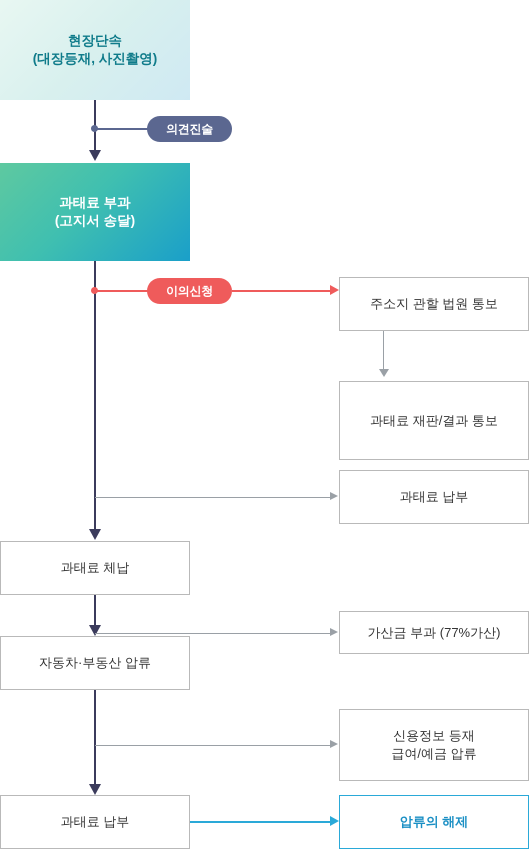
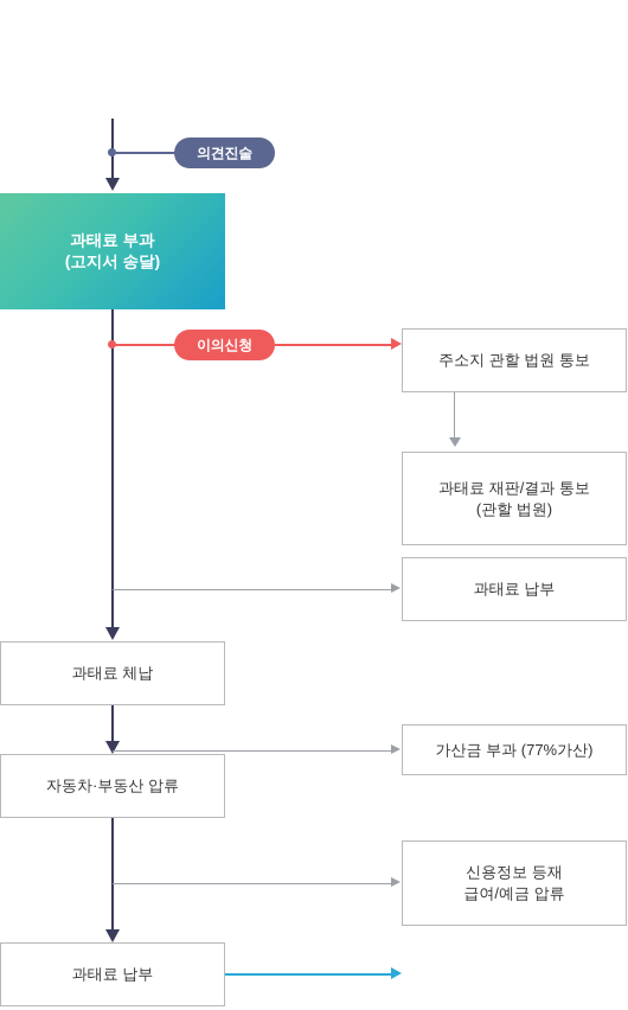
- 현장단속
- (대장등재, 사진촬영)
  의견진술
  과태료 부과
  (고지서 송달)
  이의신청
  주소지 관할 법원 통보
  과태료 재판/결과 통보
+ (관할 법원)
  과태료 납부
  과태료 체납
  가산금 부과 (77%가산)
  자동차·부동산 압류
  신용정보 등재
  급여/예금 압류
  과태료 납부
- 압류의 해제
